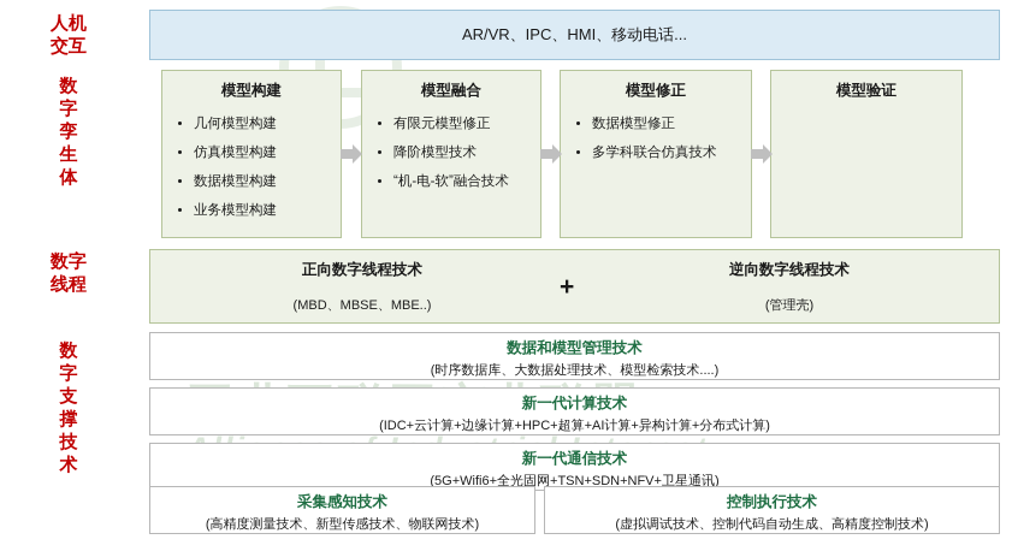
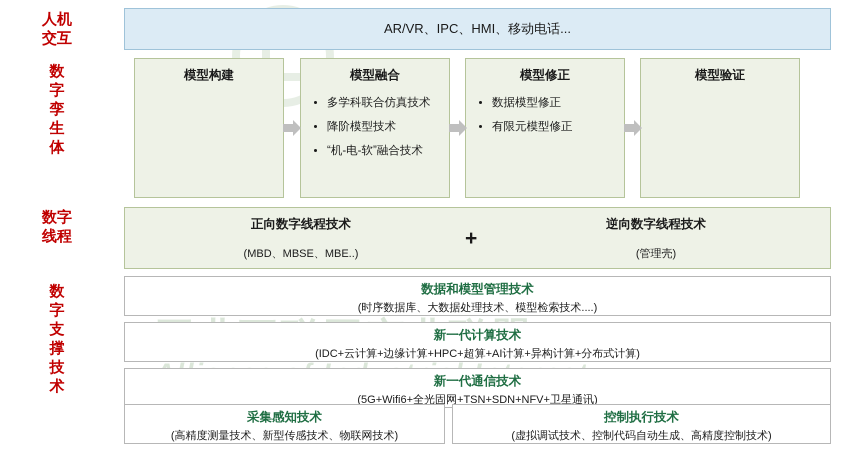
  人机
  交互
  数
  字
  孪
  生
  体
  数字
  线程
  数
  字
  支
  撑
  技
  术
  AR/VR、IPC、HMI、移动电话...
  模型构建
- 几何模型构建
- 仿真模型构建
- 数据模型构建
- 业务模型构建
  模型融合
- 有限元模型修正
+ 多学科联合仿真技术
  降阶模型技术
  “机-电-软”融合技术
  模型修正
  数据模型修正
- 多学科联合仿真技术
+ 有限元模型修正
  模型验证
  正向数字线程技术
  (MBD、MBSE、MBE..)
  +
  逆向数字线程技术
  (管理壳)
  数据和模型管理技术
  (时序数据库、大数据处理技术、模型检索技术....)
  新一代计算技术
  (IDC+云计算+边缘计算+HPC+超算+AI计算+异构计算+分布式计算)
  新一代通信技术
  (5G+Wifi6+全光固网+TSN+SDN+NFV+卫星通讯)
  采集感知技术
  (高精度测量技术、新型传感技术、物联网技术)
  控制执行技术
  (虚拟调试技术、控制代码自动生成、高精度控制技术)
